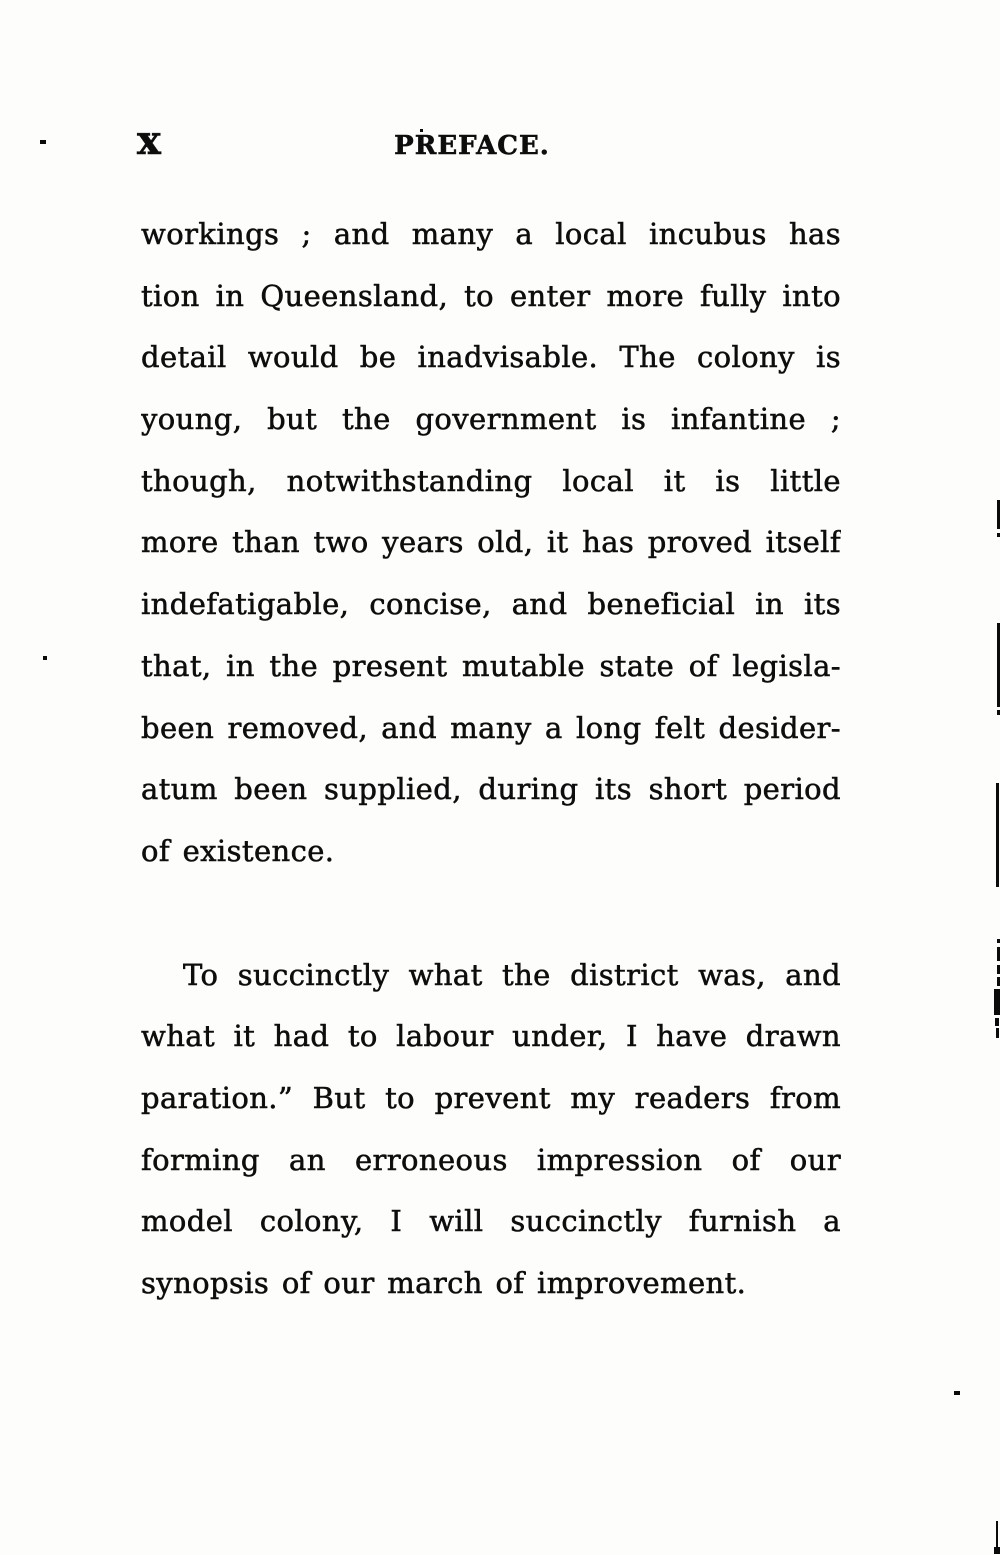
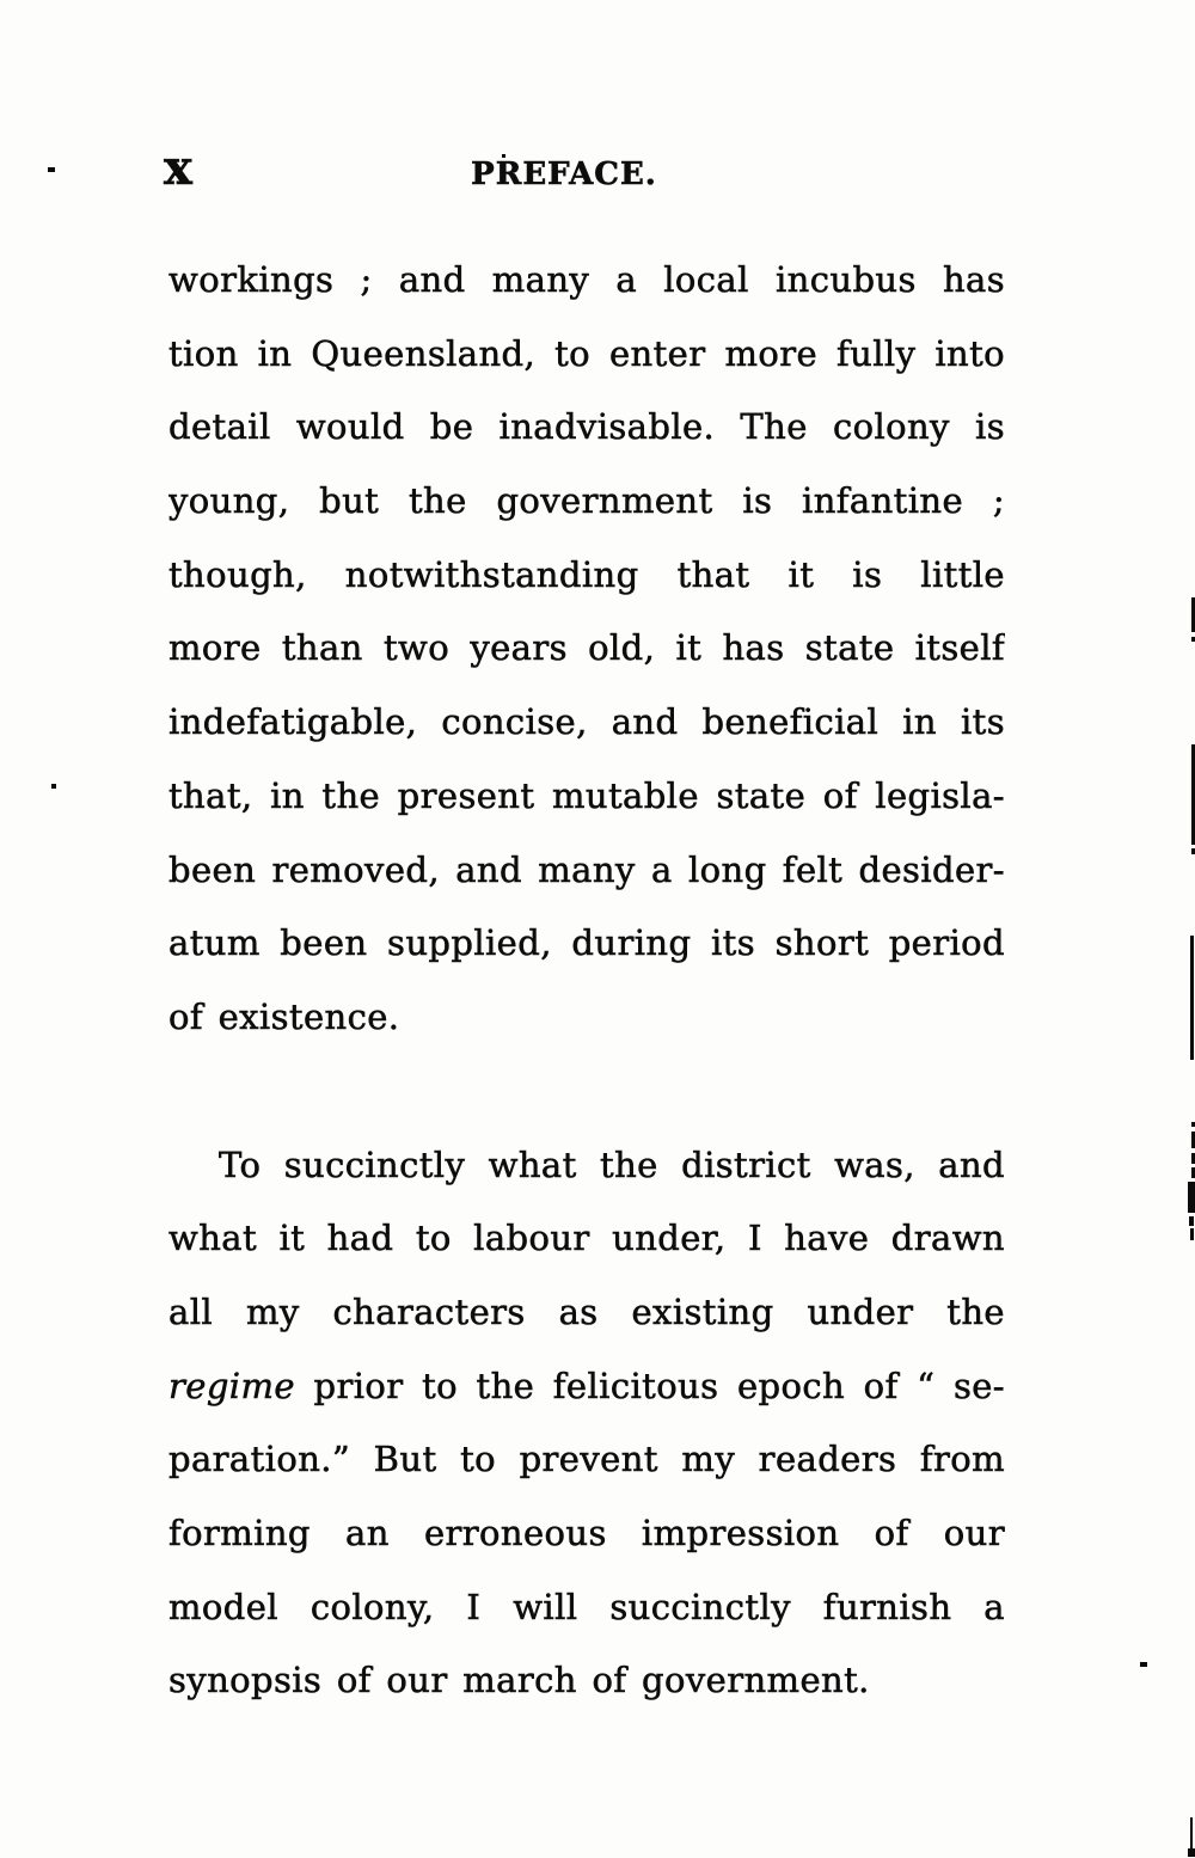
  x
  PREFACE.
  workings ; and many a local incubus has
  tion in Queensland, to enter more fully into
  detail would be inadvisable. The colony is
  young, but the government is infantine ;
- though, notwithstanding local it is little
+ though, notwithstanding that it is little
- more than two years old, it has proved itself
+ more than two years old, it has state itself
  indefatigable, concise, and beneficial in its
  that, in the present mutable state of legisla-
  been removed, and many a long felt desider-
  atum been supplied, during its short period
  of existence.
  To succinctly what the district was, and
  what it had to labour under, I have drawn
+ all my characters as existing under the
+ regime prior to the felicitous epoch of “ se-
  paration.” But to prevent my readers from
  forming an erroneous impression of our
  model colony, I will succinctly furnish a
- synopsis of our march of improvement.
+ synopsis of our march of government.
